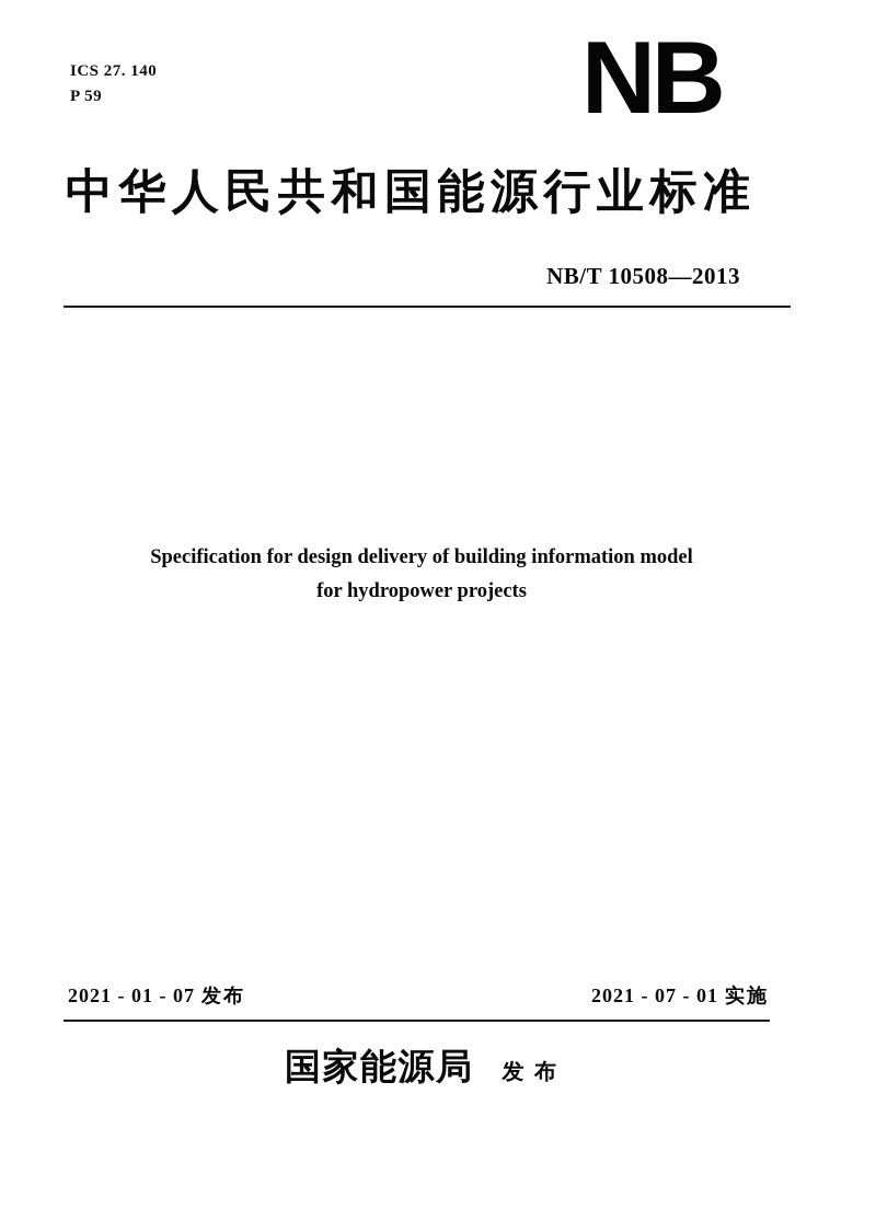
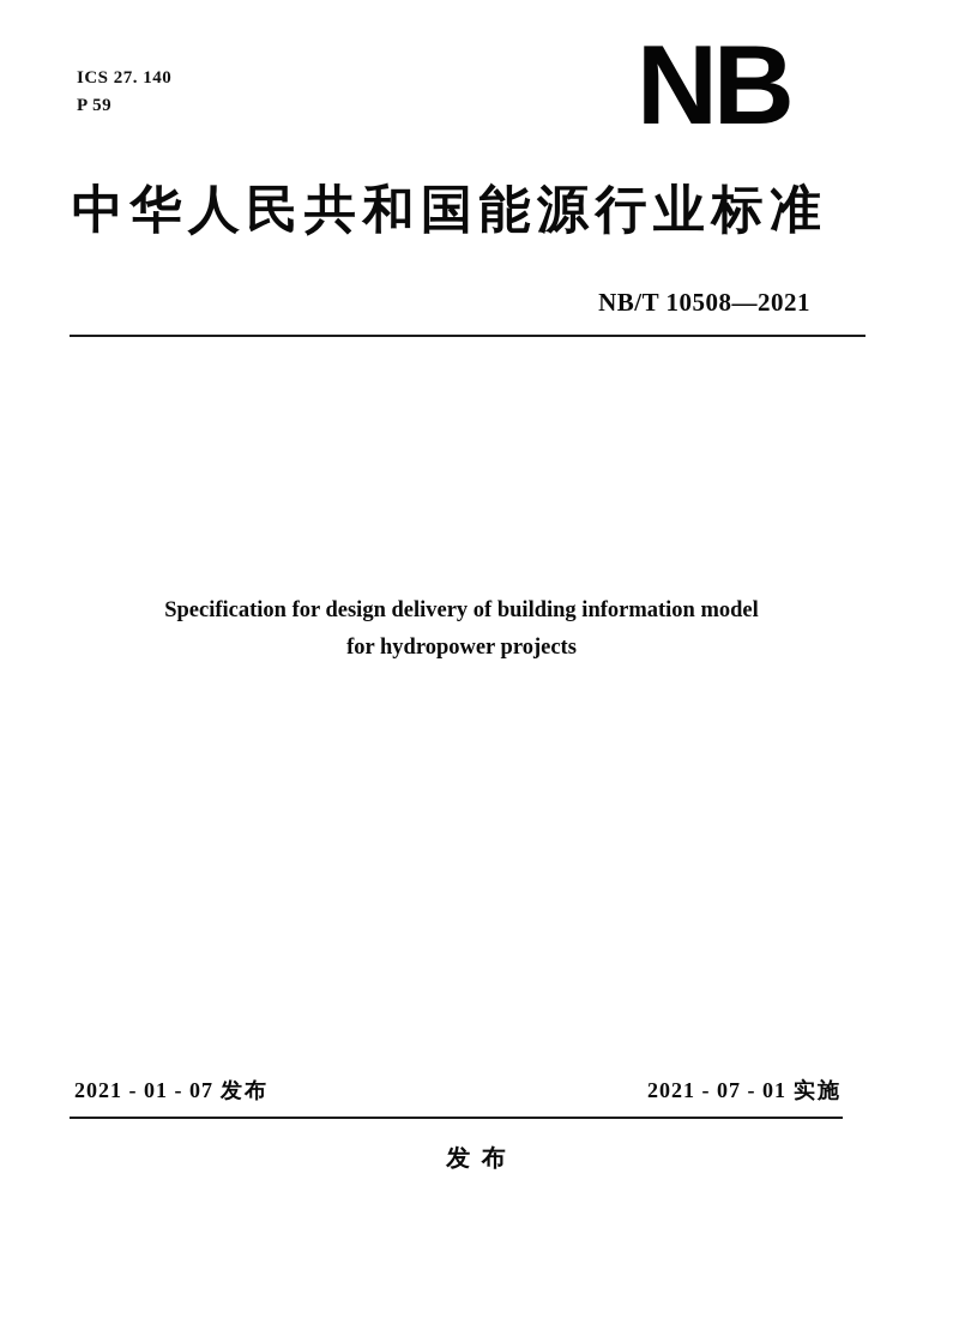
  ICS 27. 140
  P 59
  NB
  中华人民共和国能源行业标准
- NB/T 10508—2013
+ NB/T 10508—2021
  Specification for design delivery of building information model
  for hydropower projects
  2021 - 01 - 07 发布
  2021 - 07 - 01 实施
- 国家能源局
  发 布
